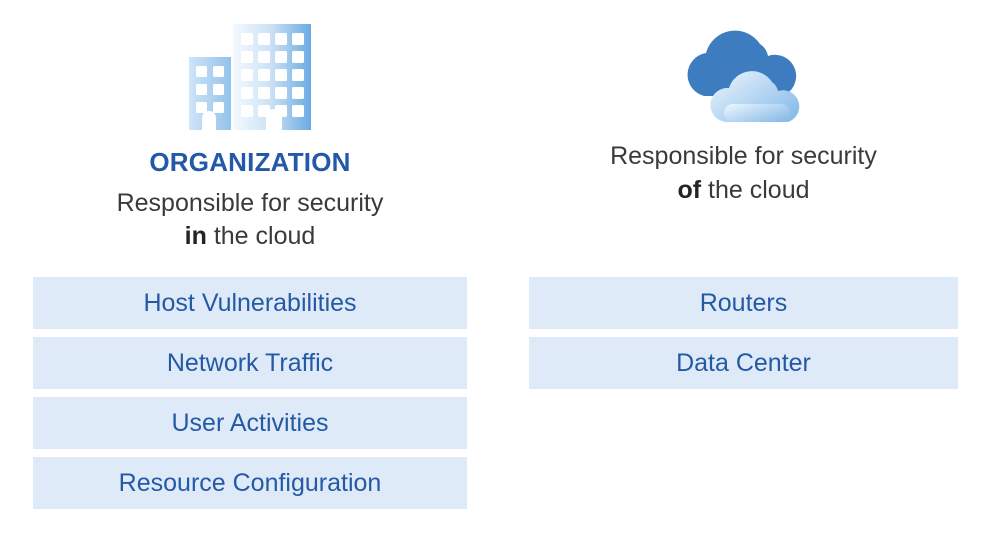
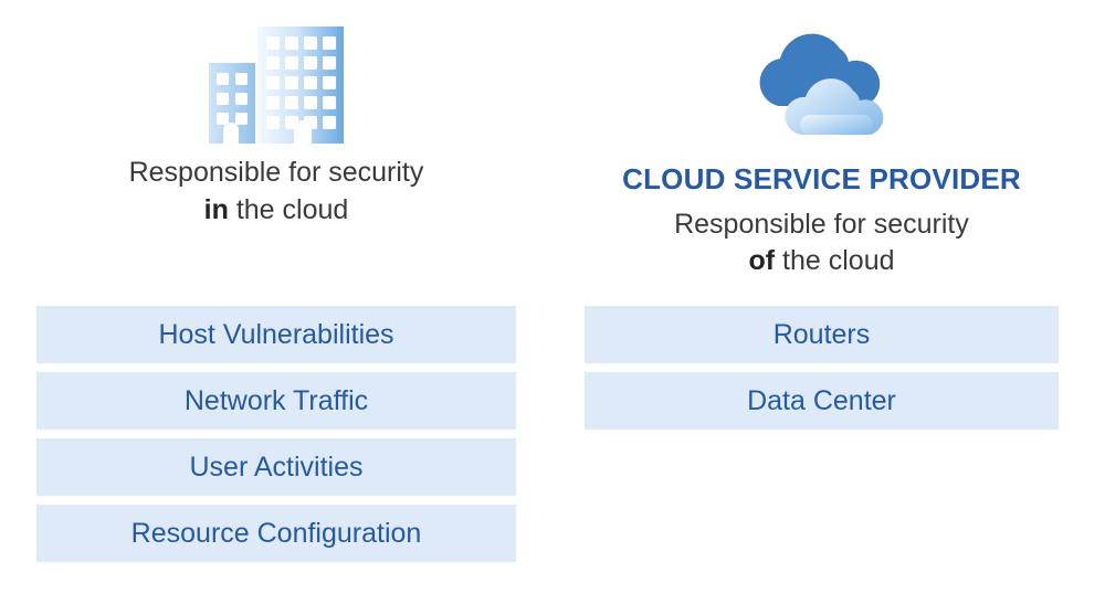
- ORGANIZATION
  Responsible for security
  in the cloud
  Host Vulnerabilities
  Network Traffic
  User Activities
  Resource Configuration
+ CLOUD SERVICE PROVIDER
  Responsible for security
  of the cloud
  Routers
  Data Center
